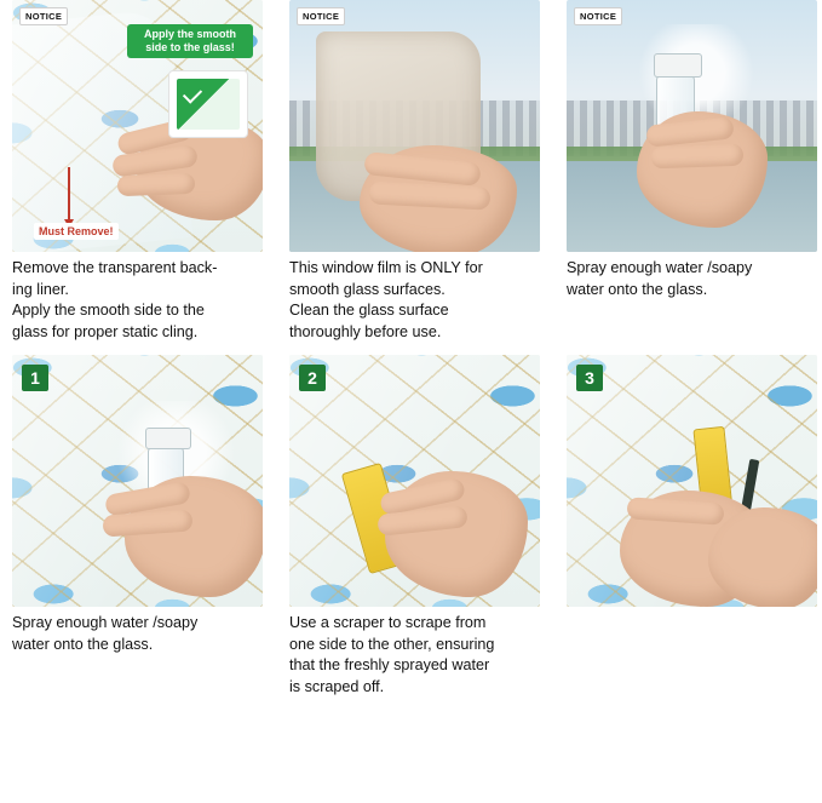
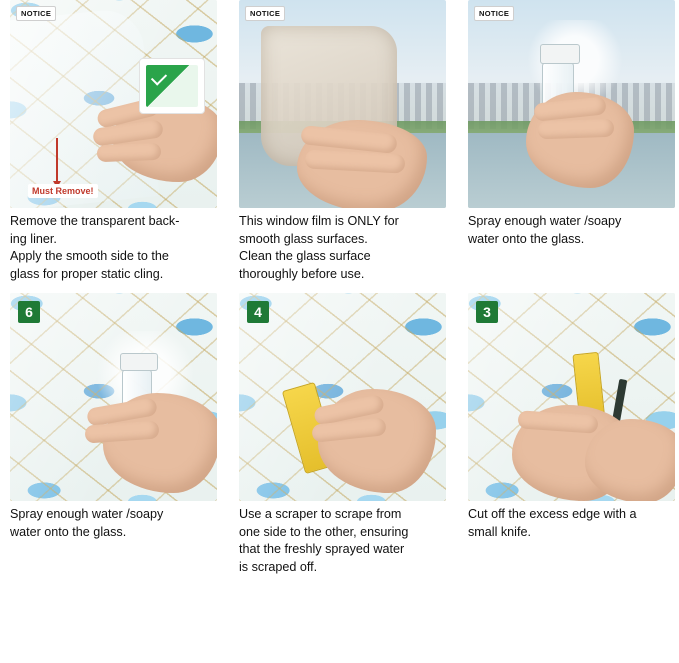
  NOTICE
- Apply the smooth
- side to the glass!
  Must Remove!
  Remove the transparent back-
  ing liner.
  Apply the smooth side to the
  glass for proper static cling.
  NOTICE
  This window film is ONLY for
  smooth glass surfaces.
  Clean the glass surface
  thoroughly before use.
  NOTICE
  Spray enough water /soapy
  water onto the glass.
- 1
+ 6
  Spray enough water /soapy
  water onto the glass.
- 2
+ 4
  Use a scraper to scrape from
  one side to the other, ensuring
  that the freshly sprayed water
  is scraped off.
  3
+ Cut off the excess edge with a
+ small knife.
